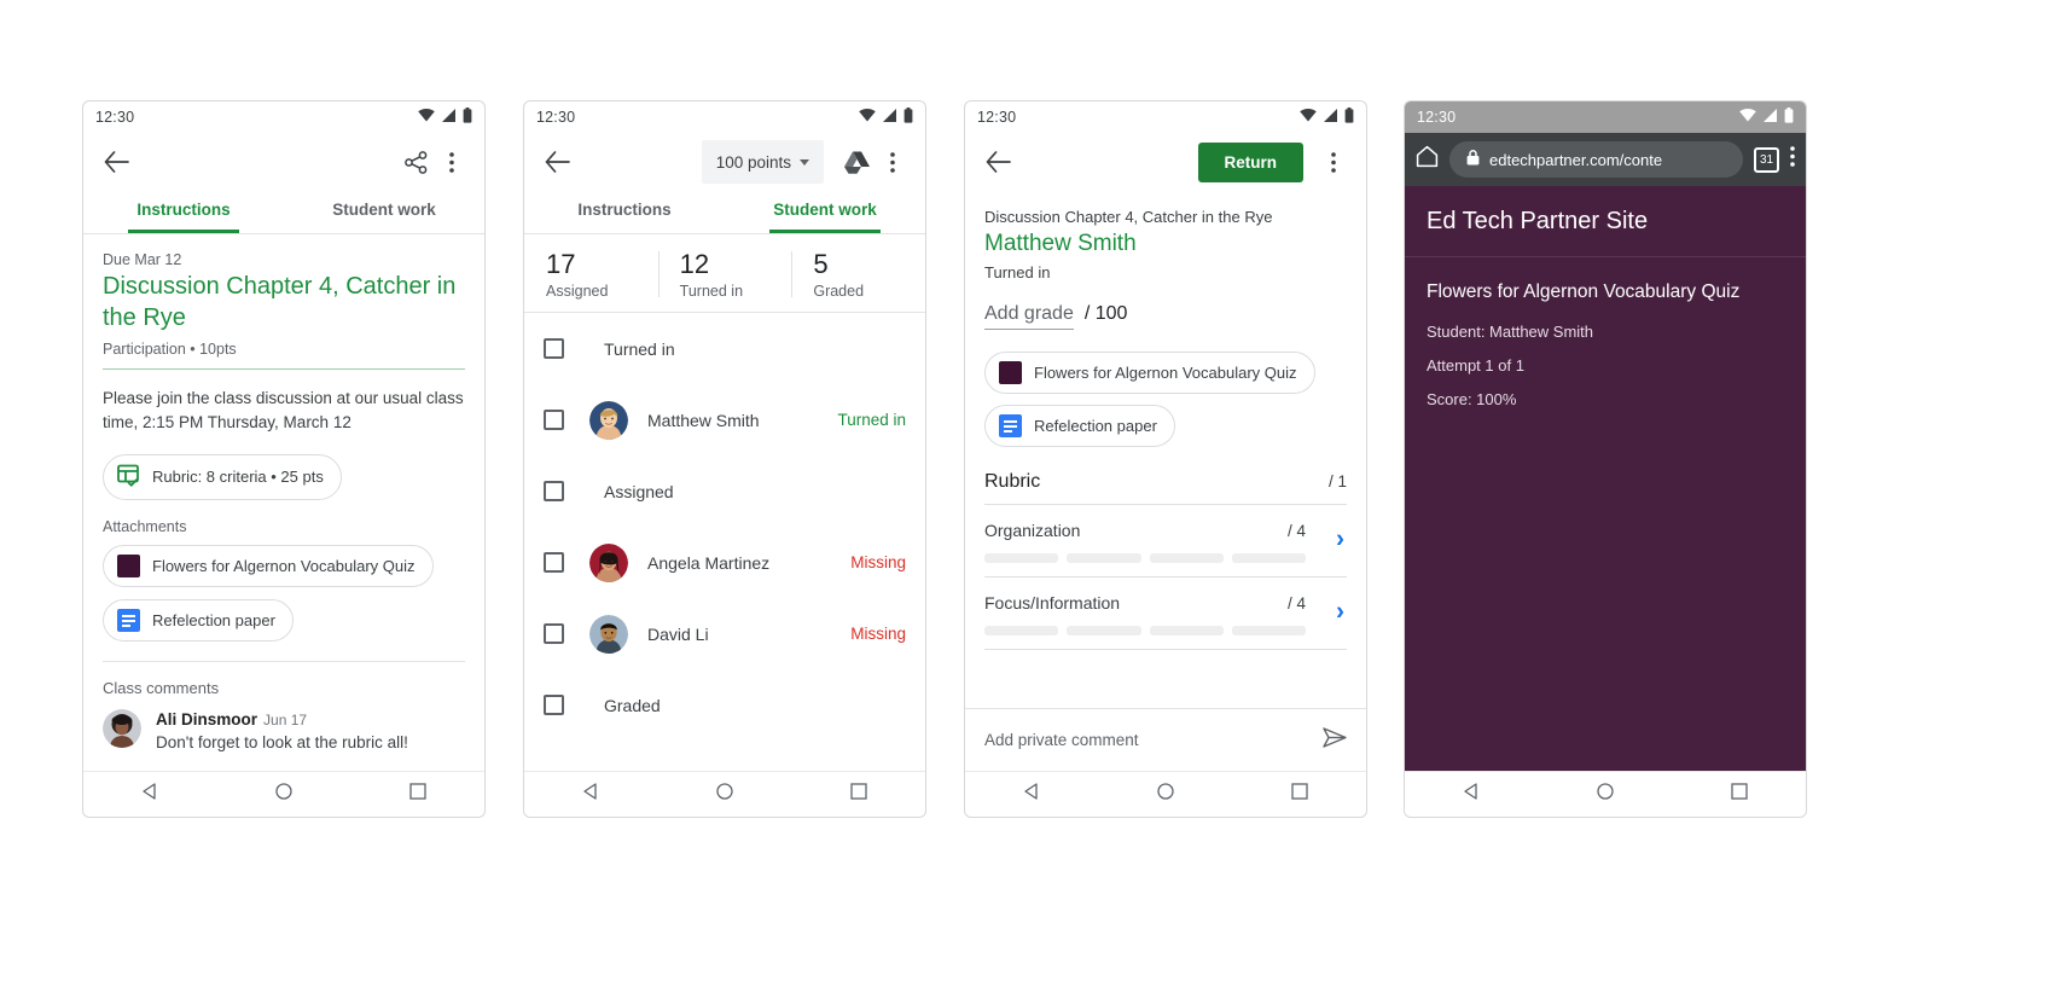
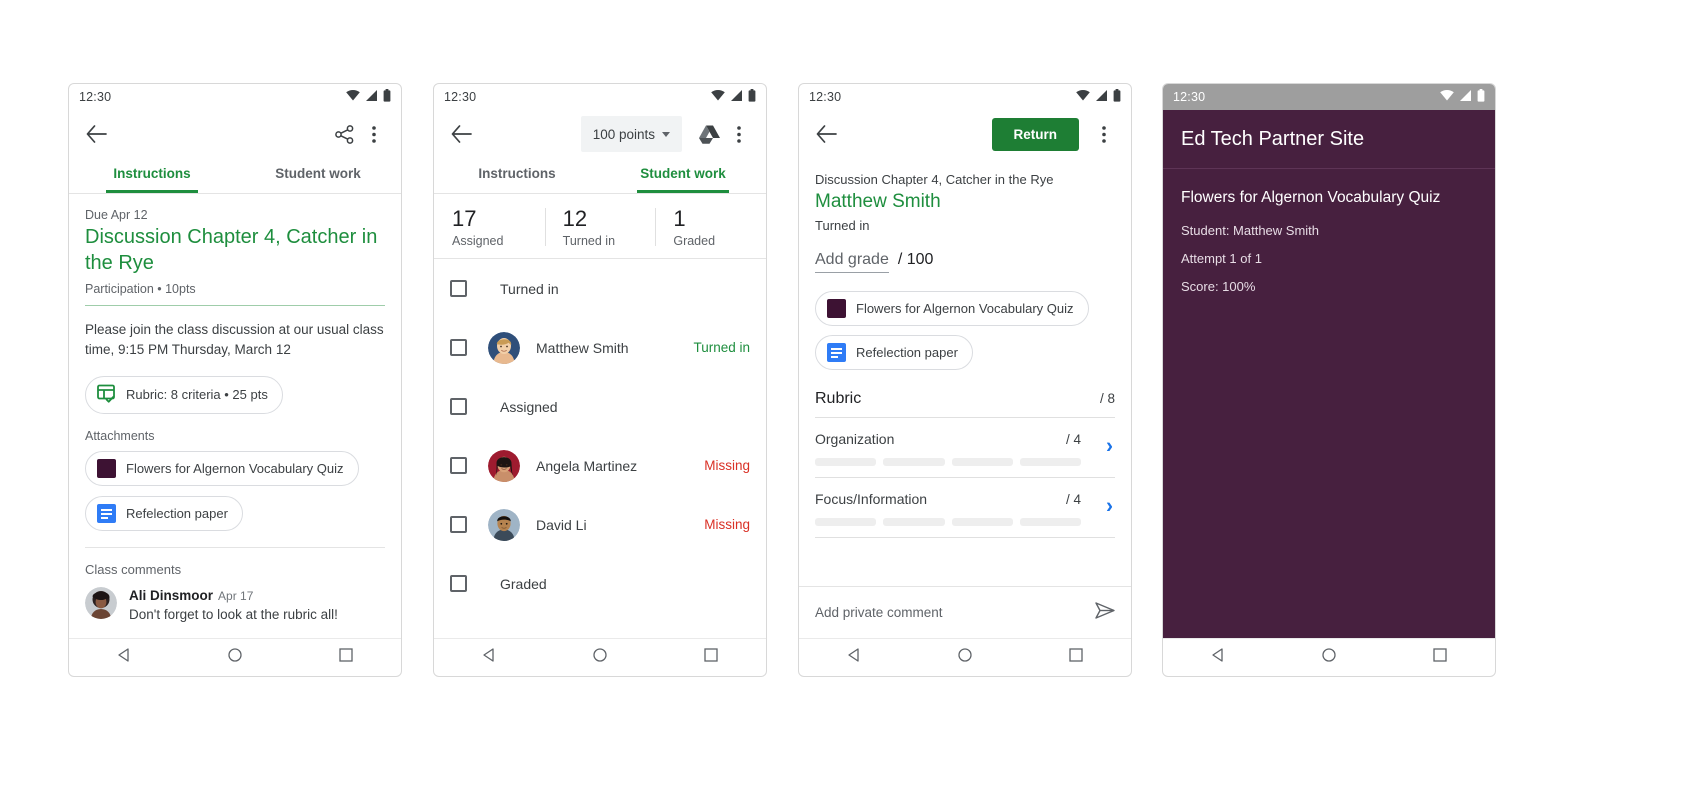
  12:30
  Instructions
  Student work
- Due Mar 12
+ Due Apr 12
  Discussion Chapter 4, Catcher in the Rye
  Participation • 10pts
- Please join the class discussion at our usual class time, 2:15 PM Thursday, March 12
+ Please join the class discussion at our usual class time, 9:15 PM Thursday, March 12
  Rubric: 8 criteria • 25 pts
  Attachments
  Flowers for Algernon Vocabulary Quiz
  Refelection paper
  Class comments
- Ali Dinsmoor Jun 17
+ Ali Dinsmoor Apr 17
  Don't forget to look at the rubric all!
  12:30
  100 points
  Instructions
  Student work
  17
  Assigned
  12
  Turned in
- 5
+ 1
  Graded
  Turned in
  Matthew Smith
  Turned in
  Assigned
  Angela Martinez
  Missing
  David Li
  Missing
  Graded
  12:30
  Return
  Discussion Chapter 4, Catcher in the Rye
  Matthew Smith
  Turned in
  Add grade
  / 100
  Flowers for Algernon Vocabulary Quiz
  Refelection paper
  Rubric
- / 1
+ / 8
  Organization
  / 4
  ›
  Focus/Information
  / 4
  ›
  Add private comment
  12:30
- edtechpartner.com/conte
- 31
  Ed Tech Partner Site
  Flowers for Algernon Vocabulary Quiz
  Student: Matthew Smith
  Attempt 1 of 1
  Score: 100%
